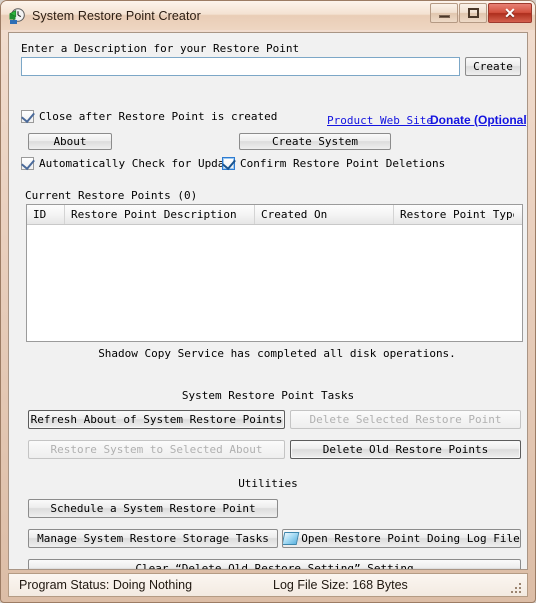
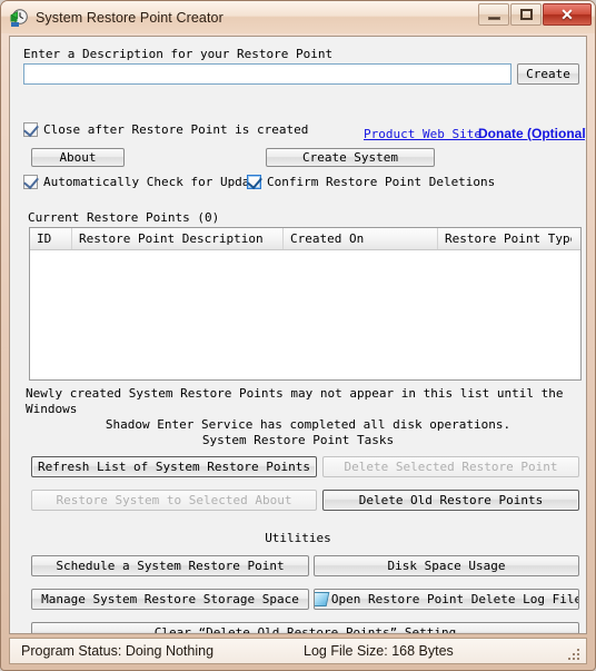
  System Restore Point Creator
  ✕
  Enter a Description for your Restore Point
  Create
  Close after Restore Point is created
  Product Web Site
  Donate (Optional
  About
  Create System
  Automatically Check for Upd
  Confirm Restore Point Deletions
  Current Restore Points (0)
  ID
  Restore Point Description
  Created On
  Restore Point Typ
+ Newly created System Restore Points may not appear in this list until the Windows
- Shadow Copy Service has completed all disk operations.
+ Shadow Enter Service has completed all disk operations.
  System Restore Point Tasks
- Refresh About of System Restore Points
+ Refresh List of System Restore Points
  Delete Selected Restore Point
  Restore System to Selected About
  Delete Old Restore Points
  Utilities
  Schedule a System Restore Point
+ Disk Space Usage
- Manage System Restore Storage Tasks
+ Manage System Restore Storage Space
- Open Restore Point Doing Log File
+ Open Restore Point Delete Log File
- Clear “Delete Old Restore Setting” Setting
+ Clear “Delete Old Restore Points” Setting
  Program Status: Doing Nothing
  Log File Size: 168 Bytes
